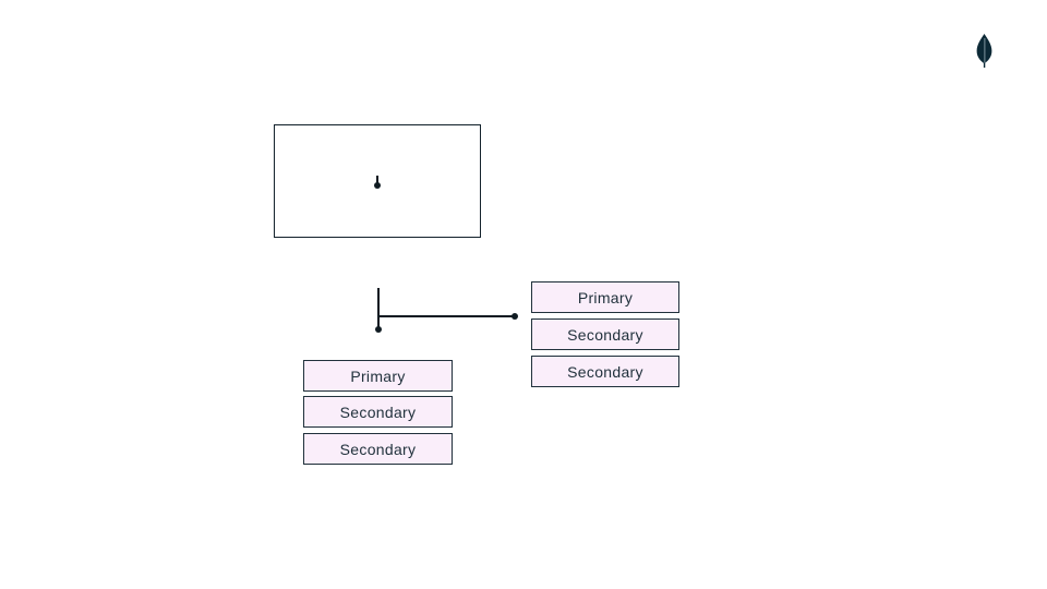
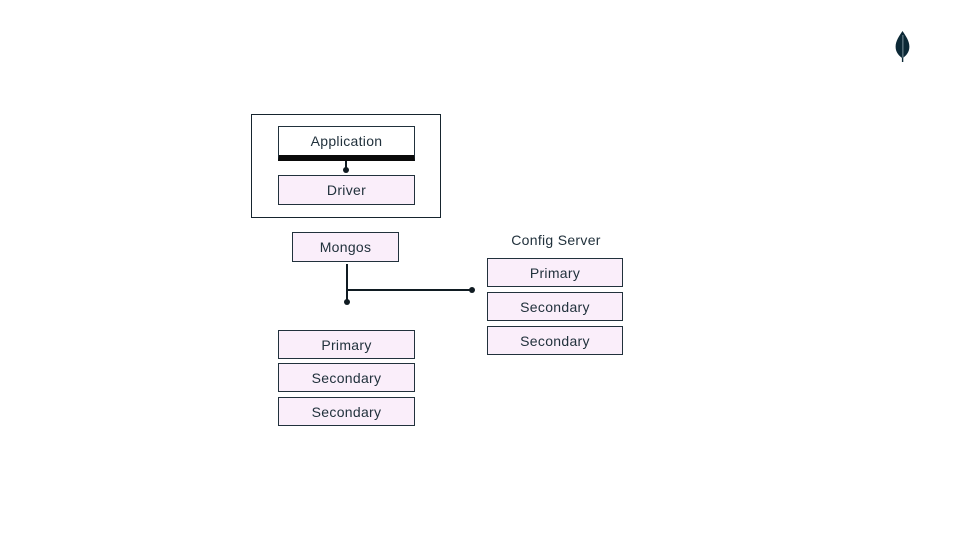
+ Application
+ Driver
+ Mongos
+ Config Server
  Primary
  Secondary
  Secondary
  Primary
  Secondary
  Secondary
